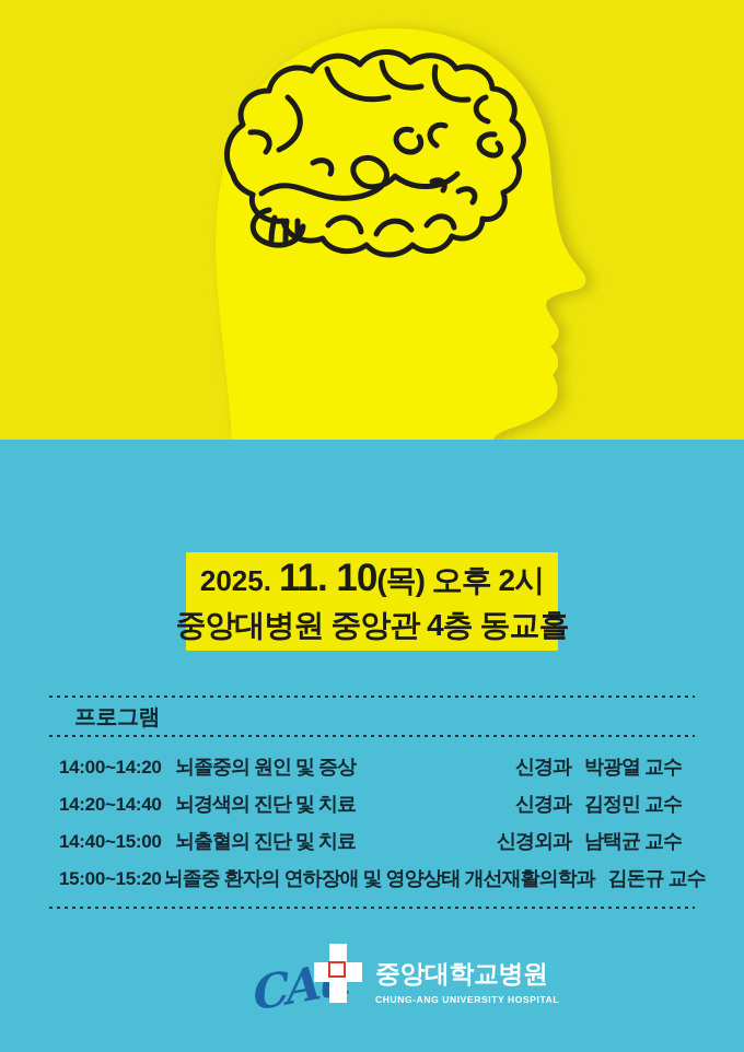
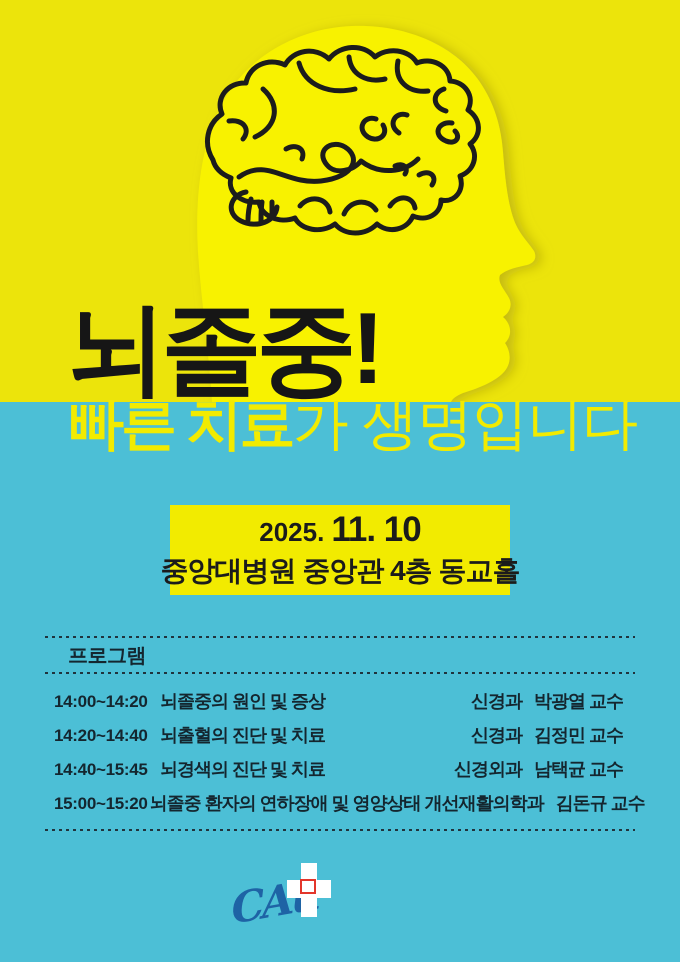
+ 뇌졸중!
+ 빠른 치료가 생명입니다
  2025.
  11. 10
- (목) 오후 2시
  중앙대병원 중앙관 4층 동교홀
  프로그램
  14:00~14:20
  뇌졸중의 원인 및 증상
  신경과
  박광열 교수
  14:20~14:40
- 뇌경색의 진단 및 치료
+ 뇌출혈의 진단 및 치료
  신경과
  김정민 교수
- 14:40~15:00
+ 14:40~15:45
- 뇌출혈의 진단 및 치료
+ 뇌경색의 진단 및 치료
  신경외과
  남택균 교수
  15:00~15:20
  뇌졸중 환자의 연하장애 및 영양상태 개선
  재활의학과
  김돈규 교수
- 중앙대학교병원
- CHUNG-ANG UNIVERSITY HOSPITAL
